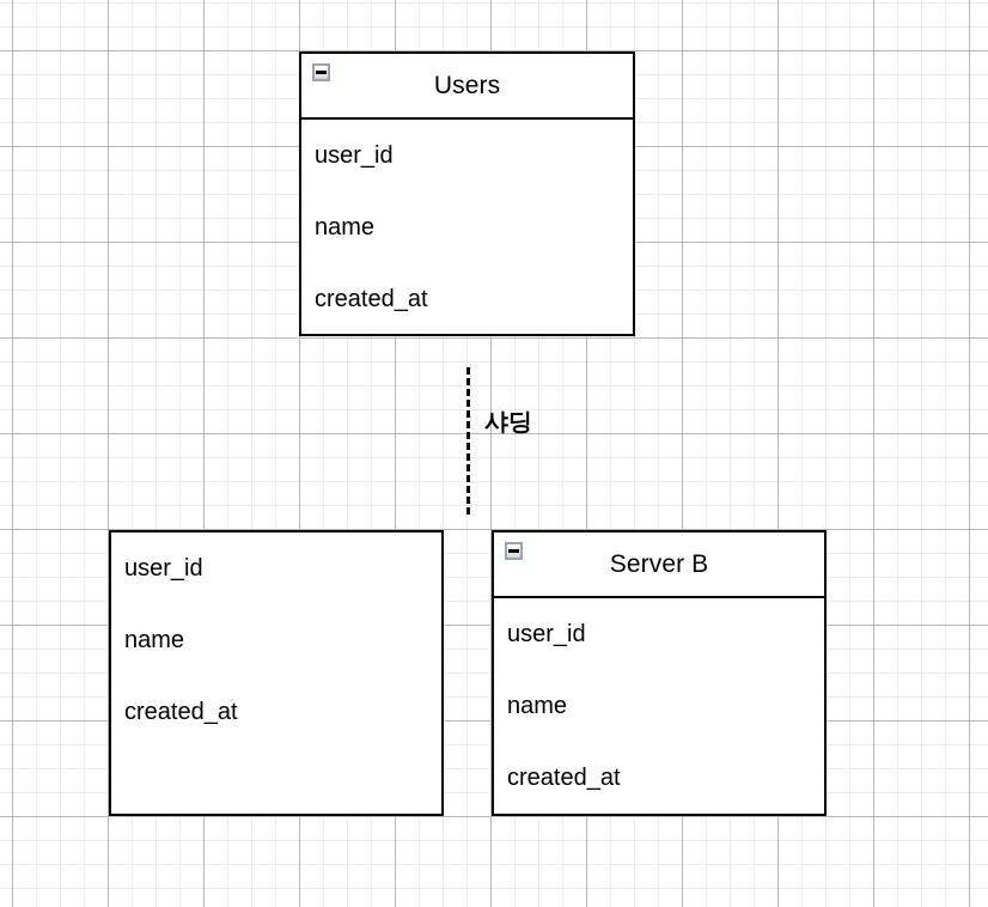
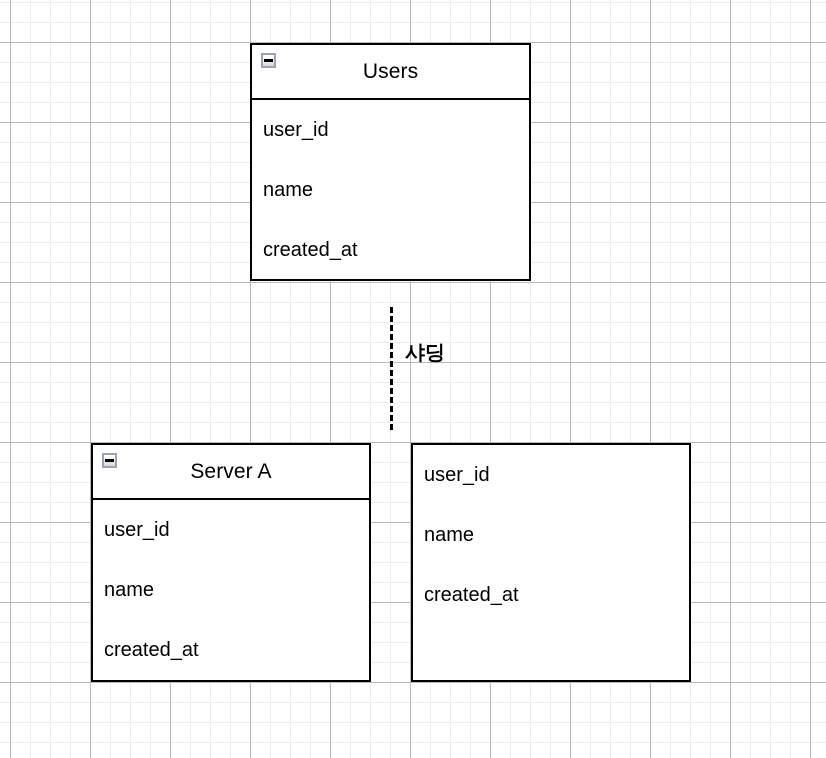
  Users
  user_id
  name
  created_at
  샤딩
+ Server A
  user_id
  name
  created_at
- Server B
  user_id
  name
  created_at
